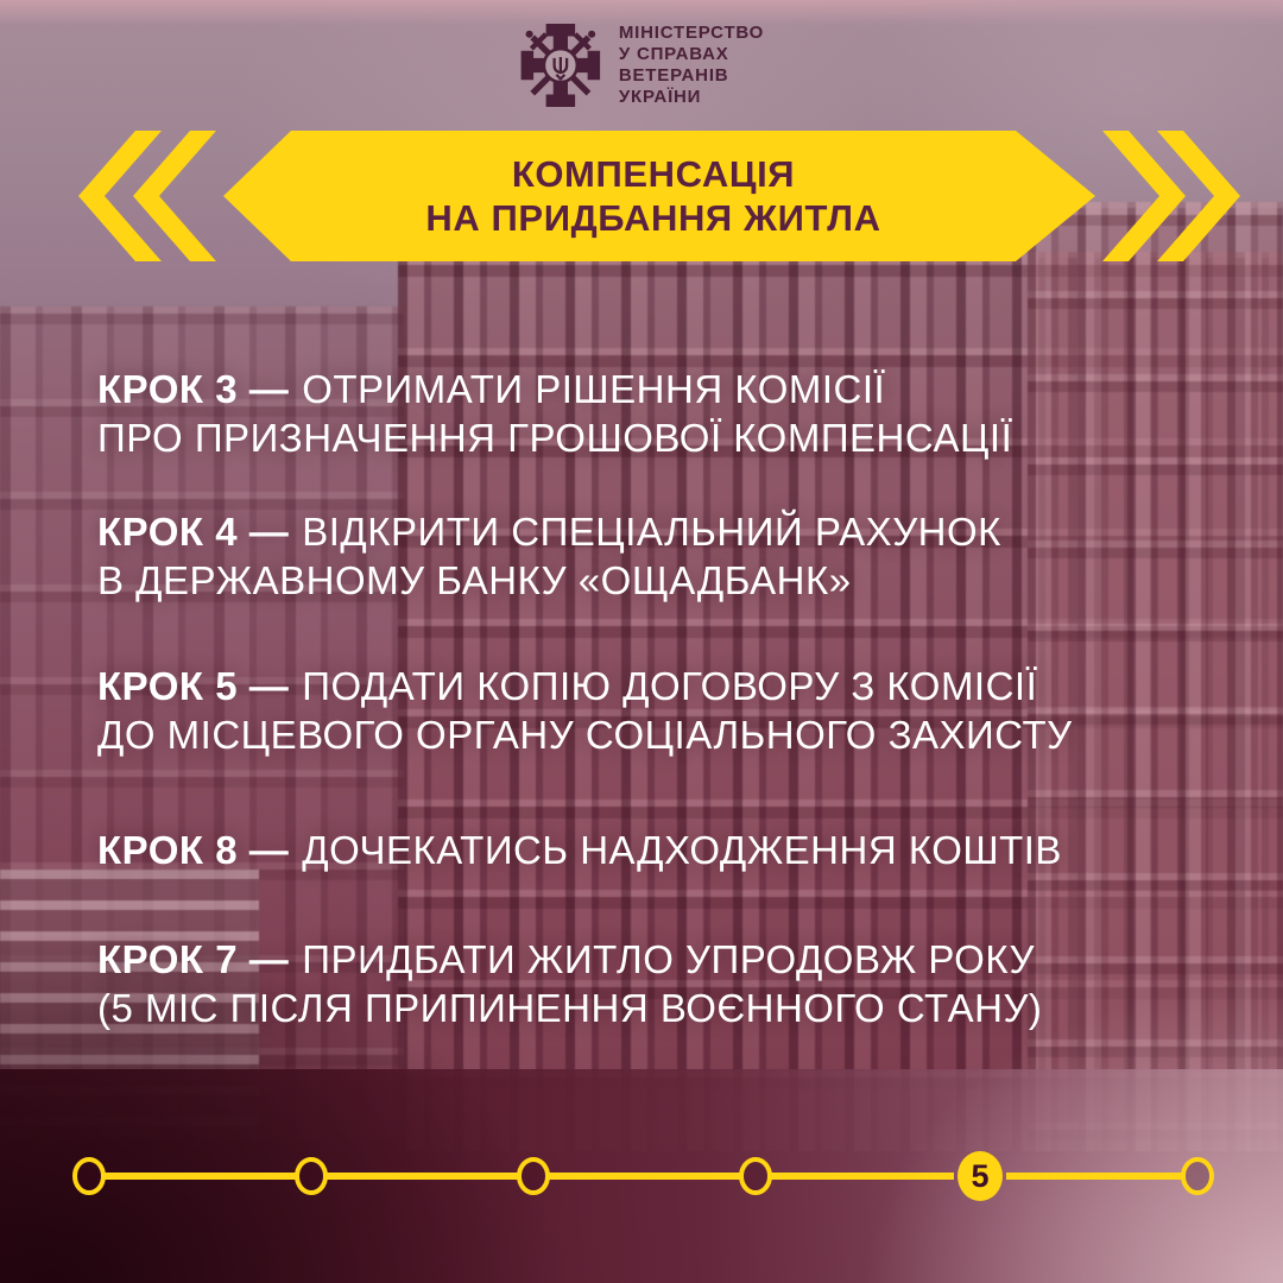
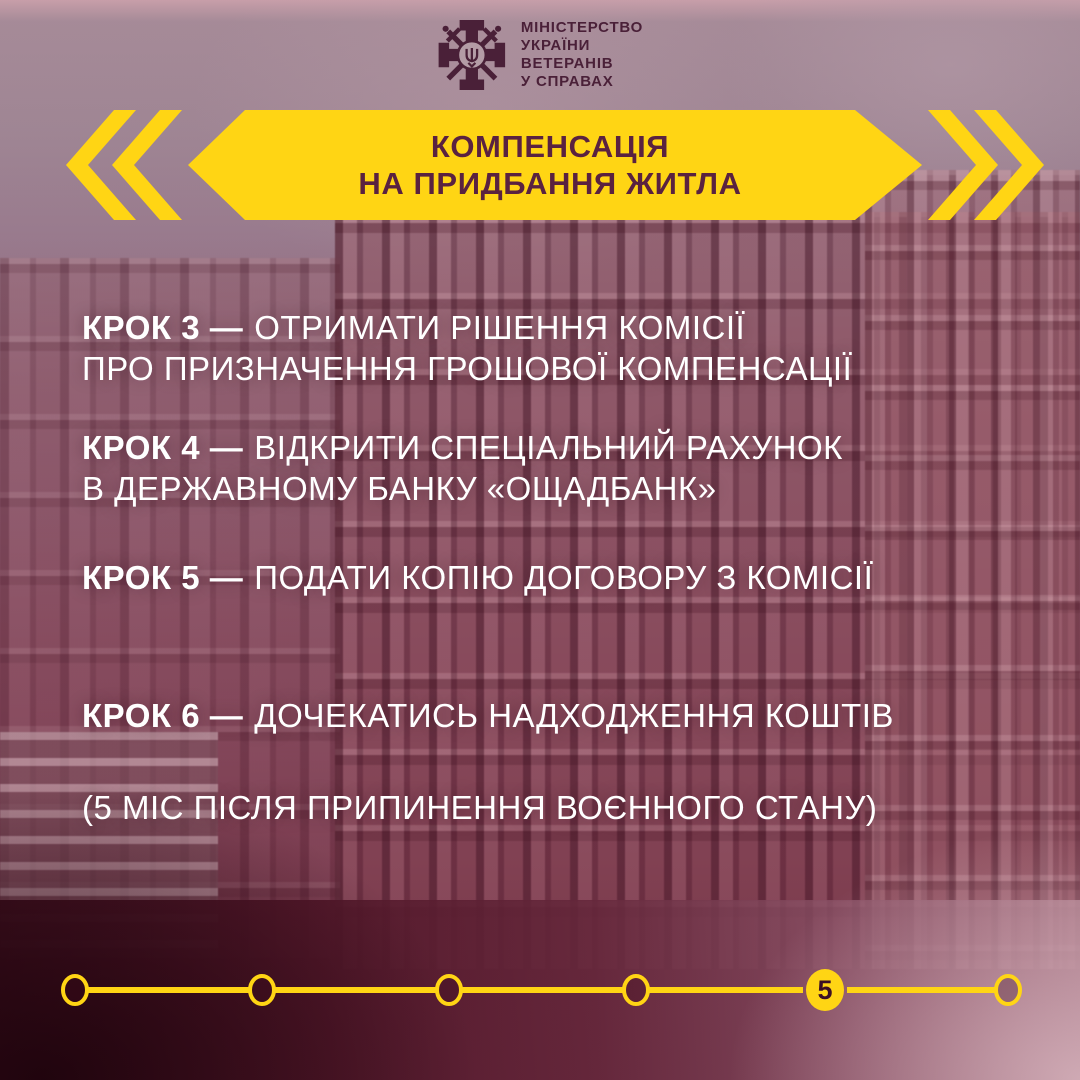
  МІНІСТЕРСТВО
- У СПРАВАХ
+ УКРАЇНИ
  ВЕТЕРАНІВ
- УКРАЇНИ
+ У СПРАВАХ
  КОМПЕНСАЦІЯ
  НА ПРИДБАННЯ ЖИТЛА
  КРОК 3 — ОТРИМАТИ РІШЕННЯ КОМІСІЇ
  ПРО ПРИЗНАЧЕННЯ ГРОШОВОЇ КОМПЕНСАЦІЇ
  КРОК 4 — ВІДКРИТИ СПЕЦІАЛЬНИЙ РАХУНОК
  В ДЕРЖАВНОМУ БАНКУ «ОЩАДБАНК»
  КРОК 5 — ПОДАТИ КОПІЮ ДОГОВОРУ З КОМІСІЇ
- ДО МІСЦЕВОГО ОРГАНУ СОЦІАЛЬНОГО ЗАХИСТУ
- КРОК 8 — ДОЧЕКАТИСЬ НАДХОДЖЕННЯ КОШТІВ
+ КРОК 6 — ДОЧЕКАТИСЬ НАДХОДЖЕННЯ КОШТІВ
- КРОК 7 — ПРИДБАТИ ЖИТЛО УПРОДОВЖ РОКУ
  (5 МІС ПІСЛЯ ПРИПИНЕННЯ ВОЄННОГО СТАНУ)
  5
